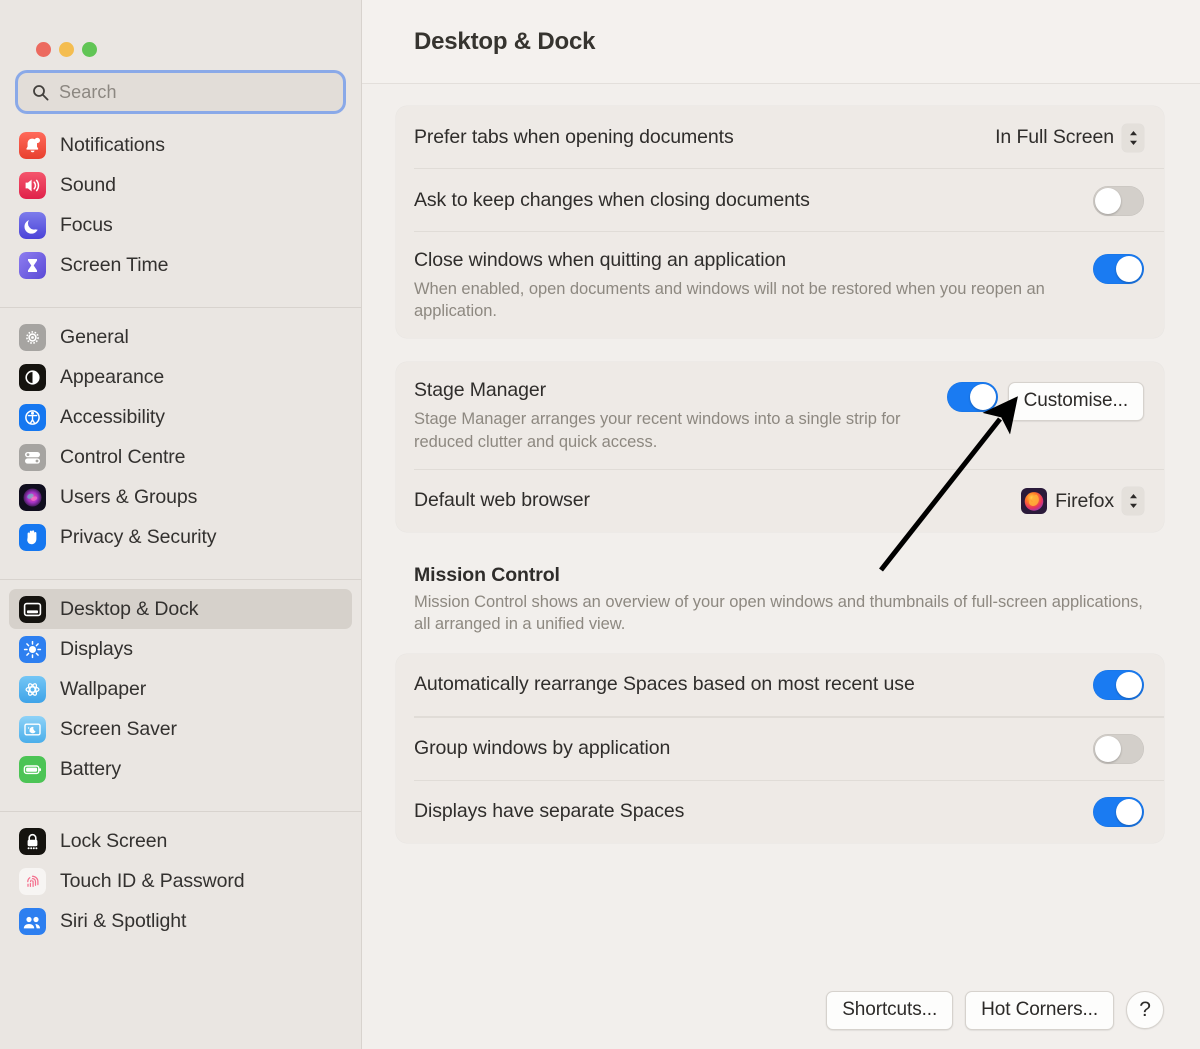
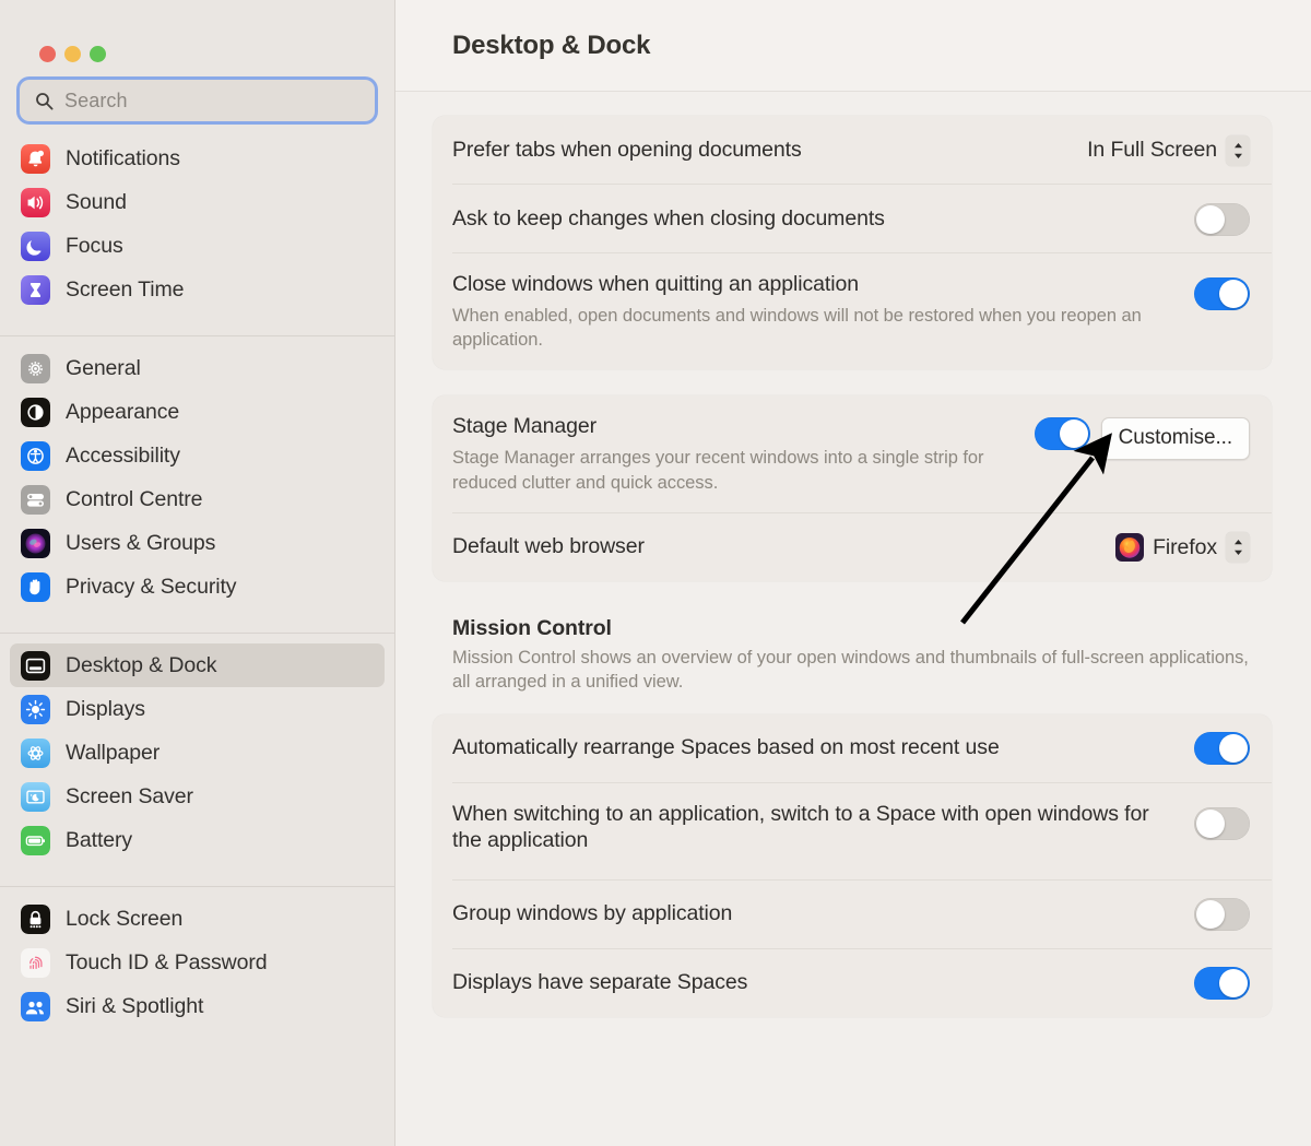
  Search
  Notifications
  Sound
  Focus
  Screen Time
  General
  Appearance
  Accessibility
  Control Centre
  Users & Groups
  Privacy & Security
  Desktop & Dock
  Displays
  Wallpaper
  Screen Saver
  Battery
  Lock Screen
  Touch ID & Password
  Siri & Spotlight
  Desktop & Dock
  Prefer tabs when opening documents
  In Full Screen
  Ask to keep changes when closing documents
  Close windows when quitting an application
  When enabled, open documents and windows will not be restored when you reopen an application.
  Stage Manager
  Stage Manager arranges your recent windows into a single strip for reduced clutter and quick access.
  Customise...
  Default web browser
  Firefox
  Mission Control
  Mission Control shows an overview of your open windows and thumbnails of full-screen applications, all arranged in a unified view.
  Automatically rearrange Spaces based on most recent use
+ When switching to an application, switch to a Space with open windows for the application
  Group windows by application
  Displays have separate Spaces
- Shortcuts...
- Hot Corners...
- ?
